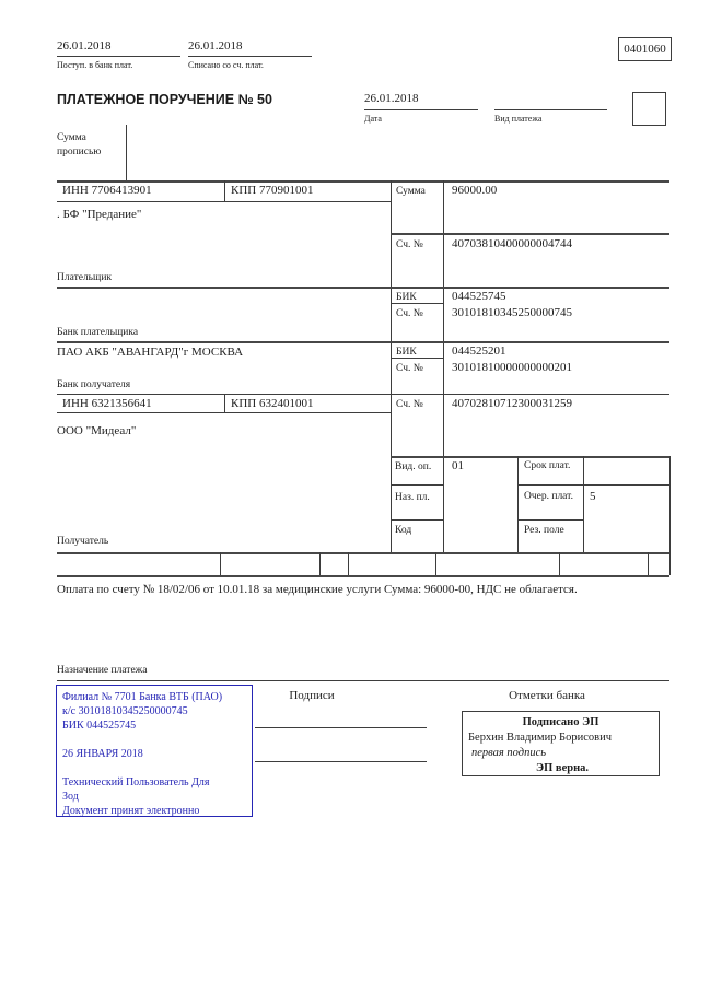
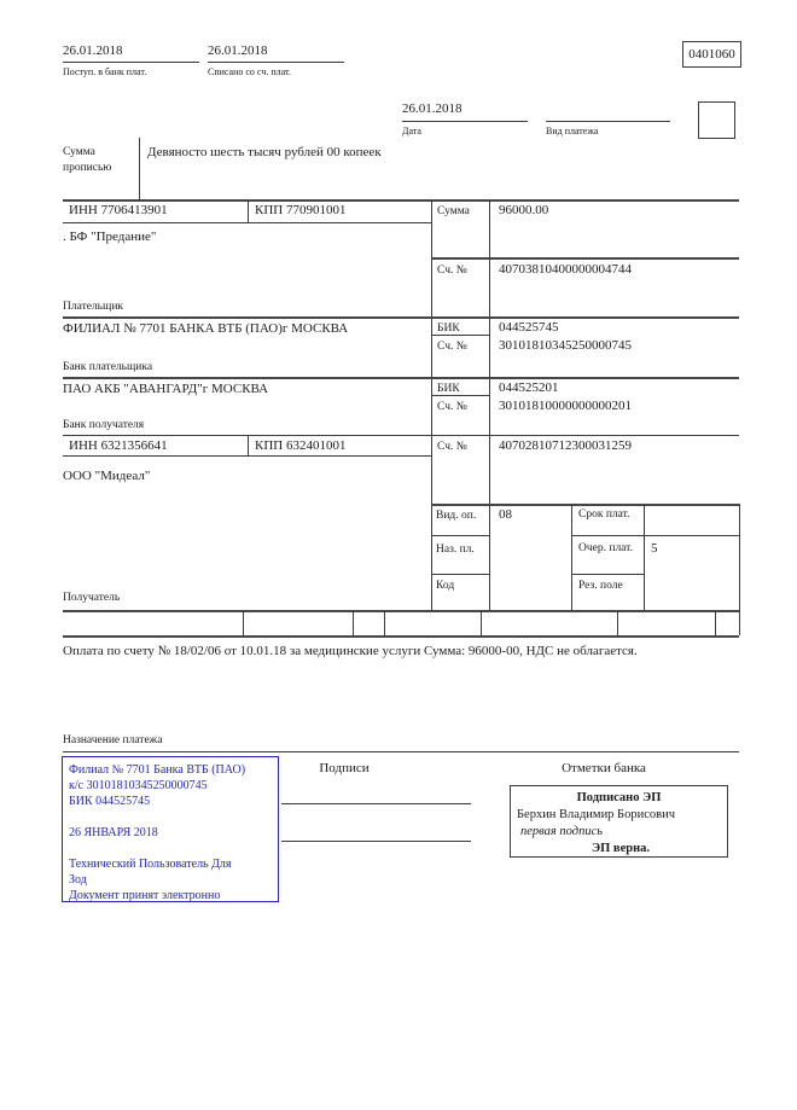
  26.01.2018
  Поступ. в банк плат.
  26.01.2018
  Списано со сч. плат.
  0401060
- ПЛАТЕЖНОЕ ПОРУЧЕНИЕ № 50
  26.01.2018
  Дата
  Вид платежа
  Сумма
  прописью
+ Девяносто шесть тысяч рублей 00 копеек
  ИНН 7706413901
  КПП 770901001
  Сумма
  96000.00
  . БФ "Предание"
  Сч. №
  40703810400000004744
  Плательщик
+ ФИЛИАЛ № 7701 БАНКА ВТБ (ПАО)г МОСКВА
  БИК
  044525745
  Сч. №
  30101810345250000745
  Банк плательщика
  ПАО АКБ "АВАНГАРД"г МОСКВА
  БИК
  044525201
  Сч. №
  30101810000000000201
  Банк получателя
  ИНН 6321356641
  КПП 632401001
  Сч. №
  40702810712300031259
  ООО "Мидеал"
  Получатель
  Вид. оп.
- 01
+ 08
  Срок плат.
  Наз. пл.
  Очер. плат.
  5
  Код
  Рез. поле
  Оплата по счету № 18/02/06 от 10.01.18 за медицинские услуги Сумма: 96000-00, НДС не облагается.
  Назначение платежа
  Филиал № 7701 Банка ВТБ (ПАО)
  к/с 30101810345250000745
  БИК 044525745
  26 ЯНВАРЯ 2018
  Технический Пользователь Для
  Зод
  Документ принят электронно
  Подписи
  Отметки банка
  Подписано ЭП
  Берхин Владимир Борисович
  первая подпись
  ЭП верна.
